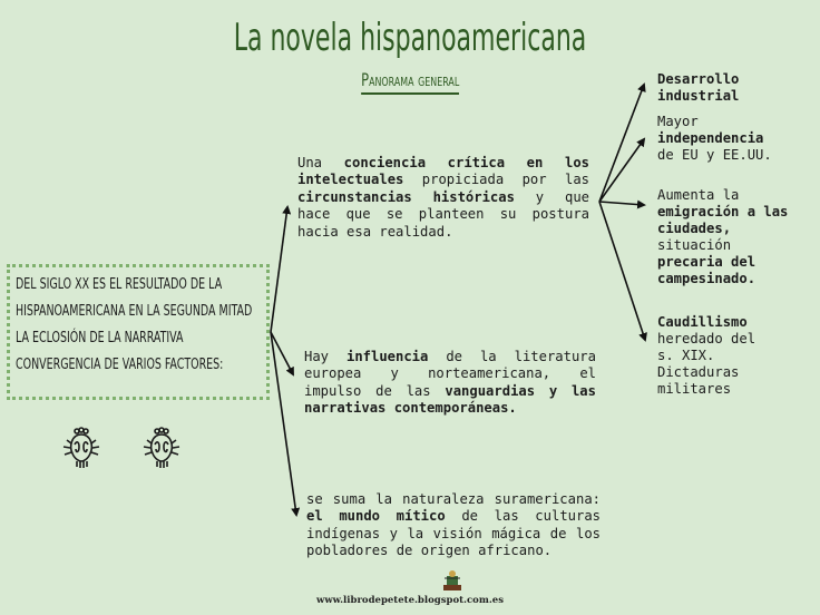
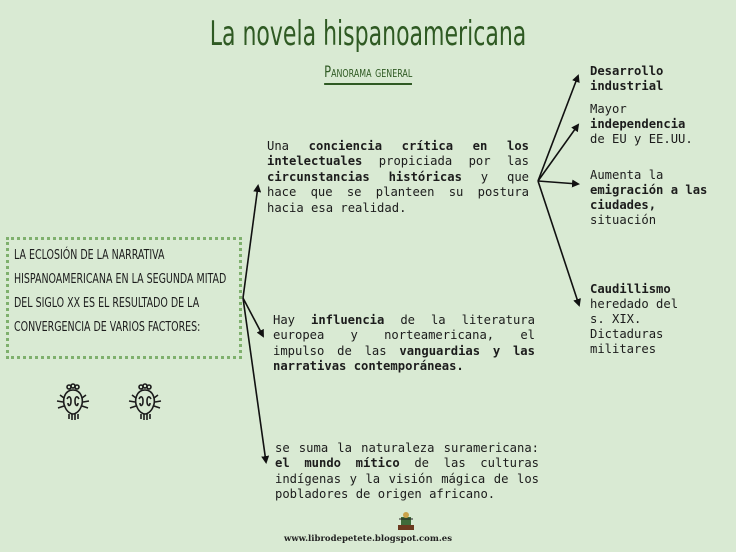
  La novela hispanoamericana
  Panorama general
- DEL SIGLO XX ES EL RESULTADO DE LA
+ LA ECLOSIÓN DE LA NARRATIVA
  HISPANOAMERICANA EN LA SEGUNDA MITA
- LA ECLOSIÓN DE LA NARRATIVA
+ DEL SIGLO XX ES EL RESULTADO DE LA
  CONVERGENCIA DE VARIOS FACTORES:
  Una conciencia crítica en los intelectuales propiciada por las circunstancias históricas y que hace que se planteen su postura hacia esa realidad.
  Hay influencia de la literatura europea y norteamericana, el impulso de las vanguardias y las narrativas contemporáneas.
  se suma la naturaleza suramericana: el mundo mítico de las culturas indígenas y la visión mágica de los pobladores de origen africano.
  Desarrollo industrial
  Mayor
  independencia
  de EU y EE.UU.
  Aumenta la
  emigración a las ciudades,
  situación
- precaria del campesinado.
  Caudillismo heredado del s. XIX. Dictaduras militares
  www.librodepetete.blogspot.com.es
